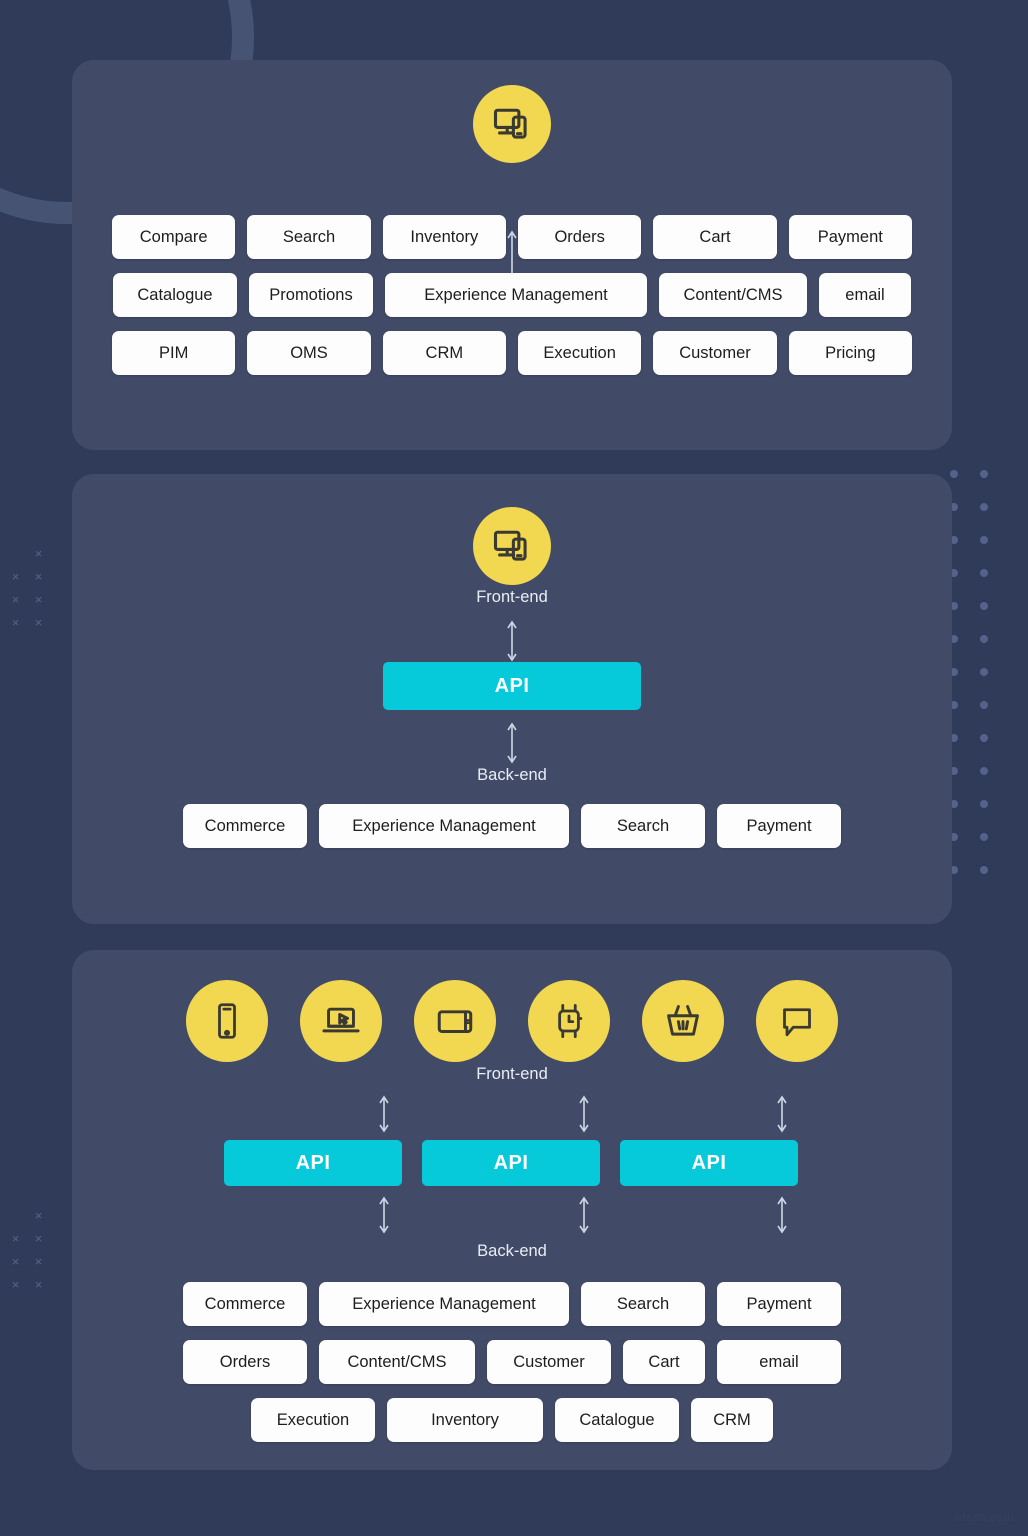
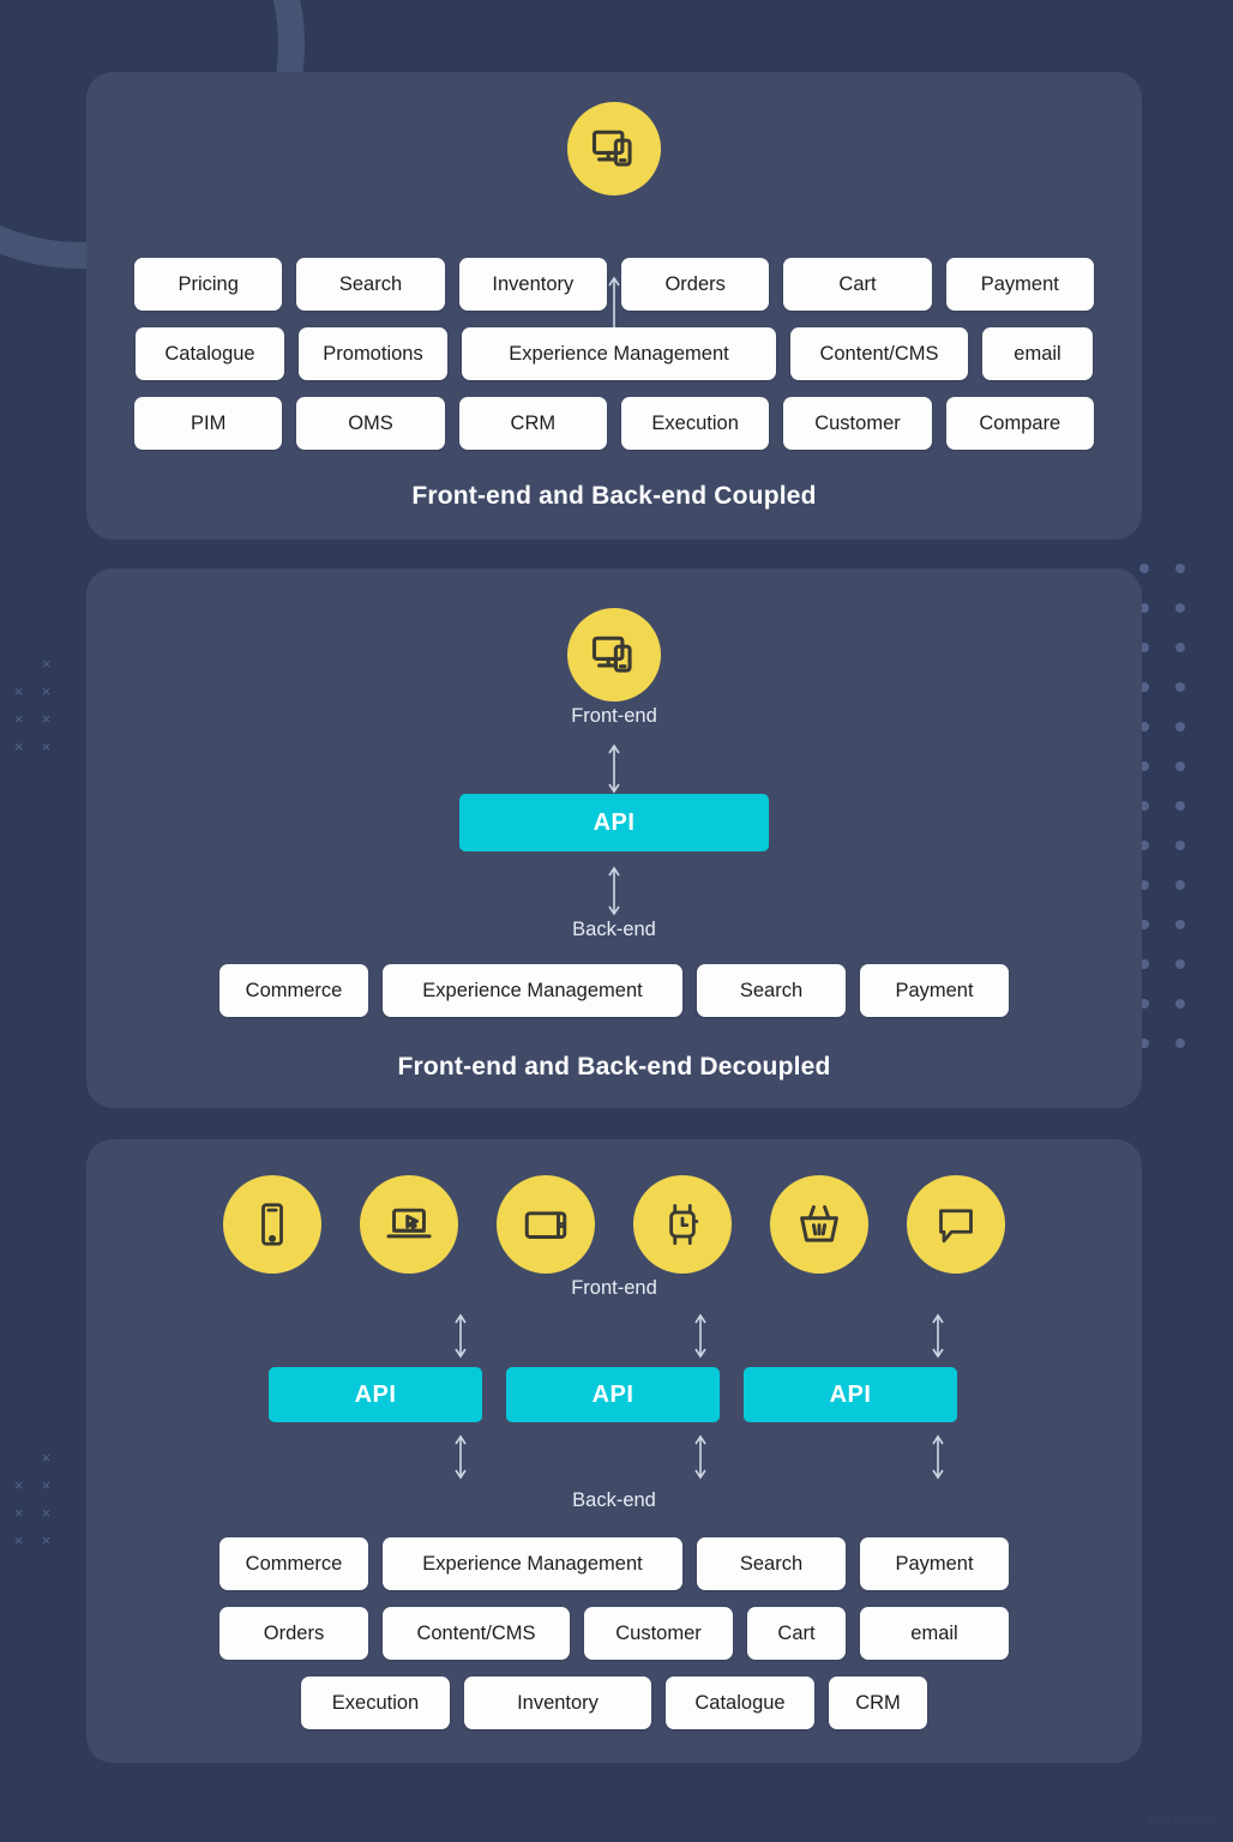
  ×
  ×
  ×
  ×
  ×
  ×
  ×
  ×
  ×
  ×
  ×
  ×
  ×
  ×
- Compare
+ Pricing
  Search
  Inventory
  Orders
  Cart
  Payment
  Catalogue
  Promotions
  Experience Management
  Content/CMS
  email
  PIM
  OMS
  CRM
  Execution
  Customer
- Pricing
+ Compare
+ Front-end and Back-end Coupled
  Front-end
  API
  Back-end
  Commerce
  Experience Management
  Search
  Payment
+ Front-end and Back-end Decoupled
  Front-end
  API
  API
  API
  Back-end
  Commerce
  Experience Management
  Search
  Payment
  Orders
  Content/CMS
  Customer
  Cart
  email
  Execution
  Inventory
  Catalogue
  CRM
